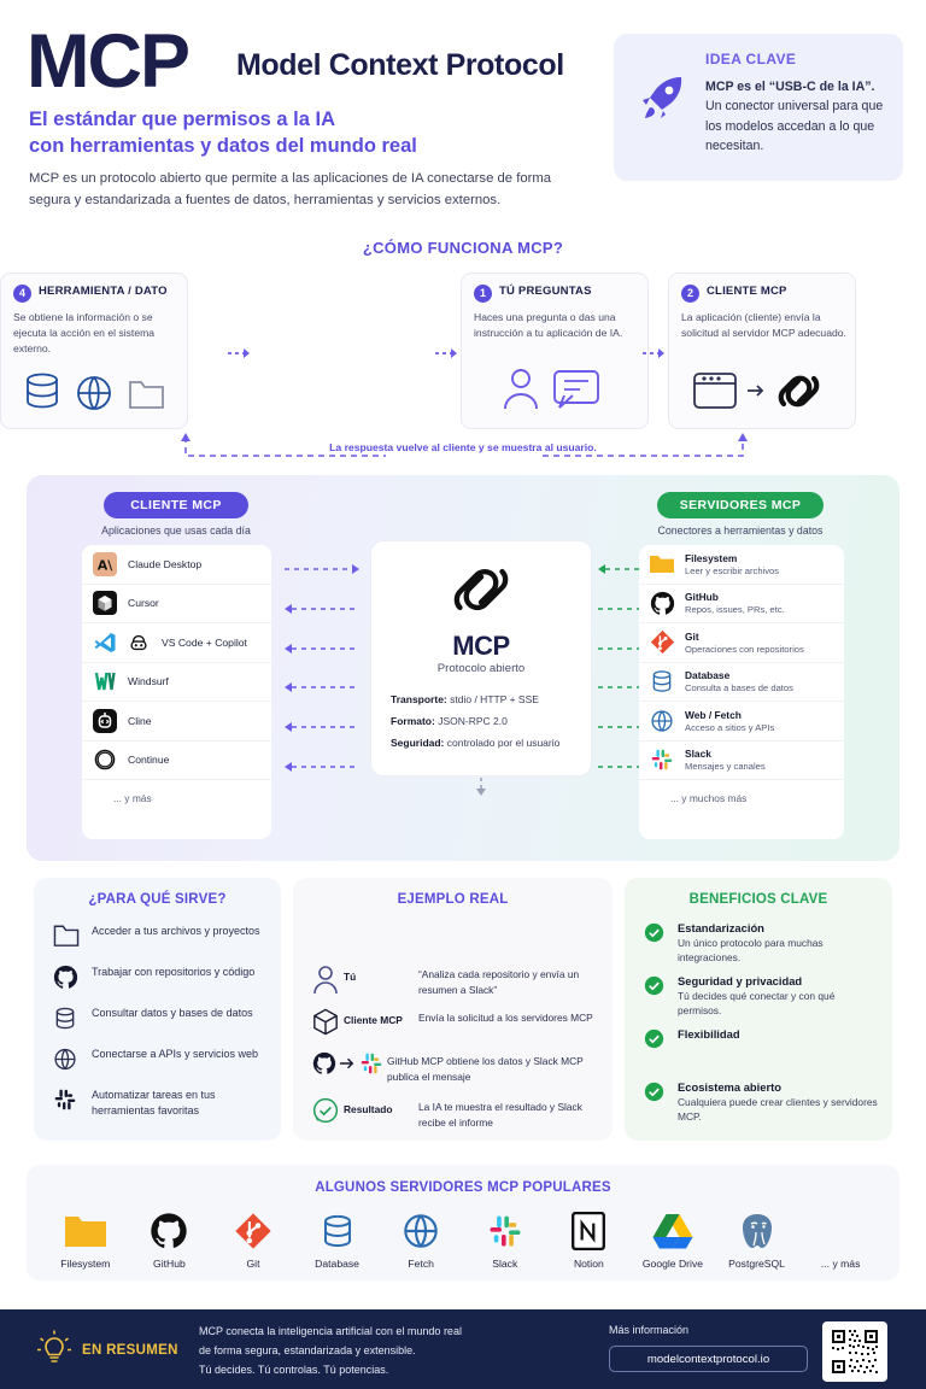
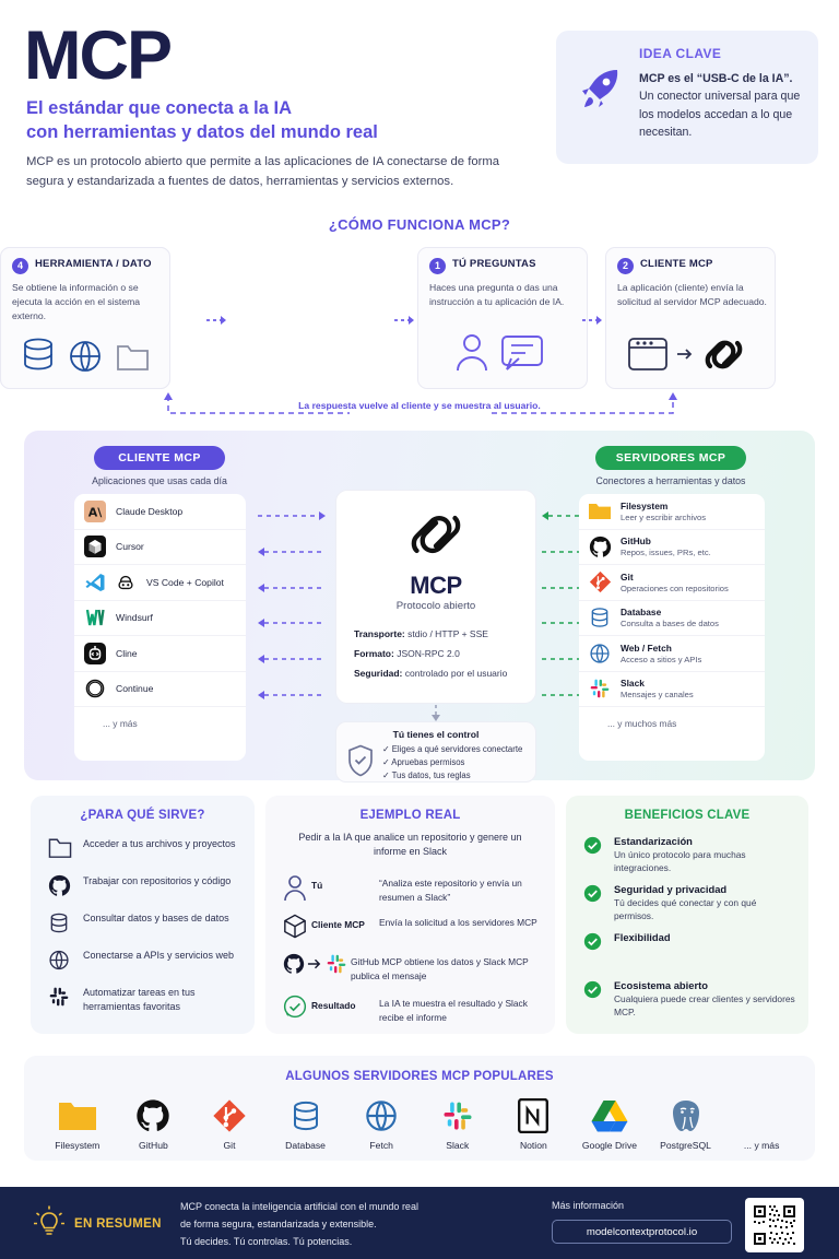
  MCP
- Model Context Protocol
- El estándar que permisos a la IA
+ El estándar que conecta a la IA
  con herramientas y datos del mundo real
  MCP es un protocolo abierto que permite a las aplicaciones de IA conectarse de forma segura y estandarizada a fuentes de datos, herramientas y servicios externos.
  IDEA CLAVE
  MCP es el “USB-C de la IA”. Un conector universal para que los modelos accedan a lo que necesitan.
  ¿CÓMO FUNCIONA MCP?
  1
  TÚ PREGUNTAS
  Haces una pregunta o das una instrucción a tu aplicación de IA.
  2
  CLIENTE MCP
  La aplicación (cliente) envía la solicitud al servidor MCP adecuado.
  4
  HERRAMIENTA / DATO
  Se obtiene la información o se ejecuta la acción en el sistema externo.
  La respuesta vuelve al cliente y se muestra al usuario.
  CLIENTE MCP
  Aplicaciones que usas cada día
  SERVIDORES MCP
  Conectores a herramientas y datos
  A\
  Claude Desktop
  Cursor
  VS Code + Copilot
  Windsurf
  Cline
  Continue
  ... y más
  MCP
  Protocolo abierto
  Transporte: stdio / HTTP + SSE
  Formato: JSON-RPC 2.0
  Seguridad: controlado por el usuario
+ Tú tienes el control
+ ✓ Eliges a qué servidores conectarte
+ ✓ Apruebas permisos
+ ✓ Tus datos, tus reglas
  Filesystem
  Leer y escribir archivos
  GitHub
  Repos, issues, PRs, etc.
  Git
  Operaciones con repositorios
  Database
  Consulta a bases de datos
  Web / Fetch
  Acceso a sitios y APIs
  Slack
  Mensajes y canales
  ... y muchos más
  ¿PARA QUÉ SIRVE?
  Acceder a tus archivos y proyectos
  Trabajar con repositorios y código
  Consultar datos y bases de datos
  Conectarse a APIs y servicios web
  Automatizar tareas en tus herramientas favoritas
  EJEMPLO REAL
+ Pedir a la IA que analice un repositorio y genere un informe en Slack
  Tú
- “Analiza cada repositorio y envía un resumen a Slack”
+ “Analiza este repositorio y envía un resumen a Slack”
  Cliente MCP
  Envía la solicitud a los servidores MCP
  GitHub MCP obtiene los datos y Slack MCP publica el mensaje
  Resultado
  La IA te muestra el resultado y Slack recibe el informe
  BENEFICIOS CLAVE
  Estandarización
  Un único protocolo para muchas integraciones.
  Seguridad y privacidad
  Tú decides qué conectar y con qué permisos.
  Flexibilidad
  Ecosistema abierto
  Cualquiera puede crear clientes y servidores MCP.
  ALGUNOS SERVIDORES MCP POPULARES
  Filesystem
  GitHub
  Git
  Database
  Fetch
  Slack
  Notion
  Google Drive
  PostgreSQL
  ... y más
  EN RESUMEN
  MCP conecta la inteligencia artificial con el mundo real
  de forma segura, estandarizada y extensible.
  Tú decides. Tú controlas. Tú potencias.
  Más información
  modelcontextprotocol.io
